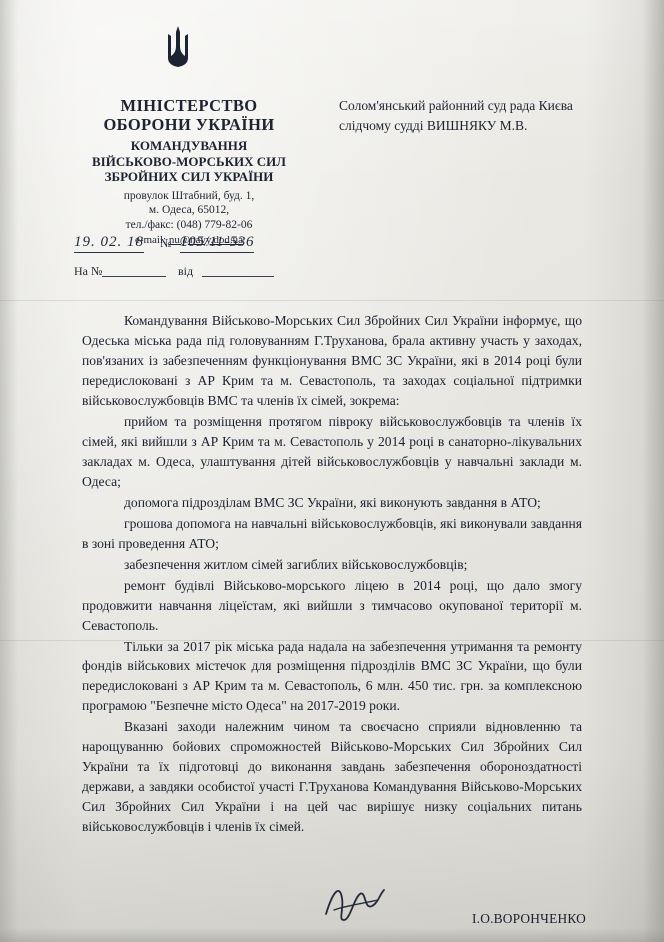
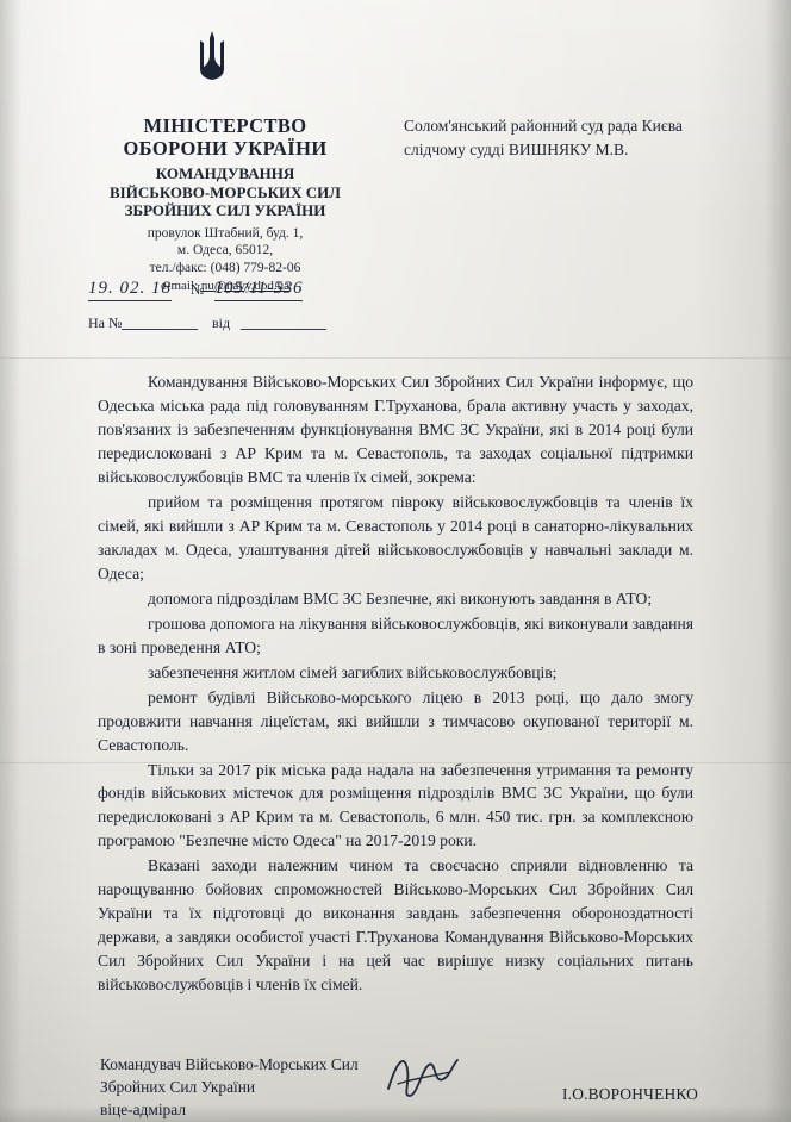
  МІНІСТЕРСТВО
  ОБОРОНИ УКРАЇНИ
  КОМАНДУВАННЯ
  ВІЙСЬКОВО-МОРСЬКИХ СИЛ
  ЗБРОЙНИХ СИЛ УКРАЇНИ
  провулок Штабний, буд. 1,
  м. Одеса, 65012,
  тел./факс: (048) 779-82-06
  e-mail: nu@navy.dod.ua
  19. 02. 18
  №
  105/11-536
  На №
  від
  Солом'янський районний суд рада Києва
  слідчому судді ВИШНЯКУ М.В.
  Командування Військово-Морських Сил Збройних Сил України інформує, що Одеська міська рада під головуванням Г.Труханова, брала активну участь у заходах, пов'язаних із забезпеченням функціонування ВМС ЗС України, які в 2014 році були передислоковані з АР Крим та м. Севастополь, та заходах соціальної підтримки військовослужбовців ВМС та членів їх сімей, зокрема:
  прийом та розміщення протягом півроку військовослужбовців та членів їх сімей, які вийшли з АР Крим та м. Севастополь у 2014 році в санаторно-лікувальних закладах м. Одеса, улаштування дітей військовослужбовців у навчальні заклади м. Одеса;
- допомога підрозділам ВМС ЗС України, які виконують завдання в АТО;
+ допомога підрозділам ВМС ЗС Безпечне, які виконують завдання в АТО;
- грошова допомога на навчальні військовослужбовців, які виконували завдання в зоні проведення АТО;
+ грошова допомога на лікування військовослужбовців, які виконували завдання в зоні проведення АТО;
  забезпечення житлом сімей загиблих військовослужбовців;
- ремонт будівлі Військово-морського ліцею в 2014 році, що дало змогу продовжити навчання ліцеїстам, які вийшли з тимчасово окупованої території м. Севастополь.
+ ремонт будівлі Військово-морського ліцею в 2013 році, що дало змогу продовжити навчання ліцеїстам, які вийшли з тимчасово окупованої території м. Севастополь.
  Тільки за 2017 рік міська рада надала на забезпечення утримання та ремонту фондів військових містечок для розміщення підрозділів ВМС ЗС України, що були передислоковані з АР Крим та м. Севастополь, 6 млн. 450 тис. грн. за комплексною програмою "Безпечне місто Одеса" на 2017-2019 роки.
  Вказані заходи належним чином та своєчасно сприяли відновленню та нарощуванню бойових спроможностей Військово-Морських Сил Збройних Сил України та їх підготовці до виконання завдань забезпечення обороноздатності держави, а завдяки особистої участі Г.Труханова Командування Військово-Морських Сил Збройних Сил України і на цей час вирішує низку соціальних питань військовослужбовців і членів їх сімей.
+ Командувач Військово-Морських Сил
+ Збройних Сил України
+ віце-адмірал
  І.О.ВОРОНЧЕНКО
